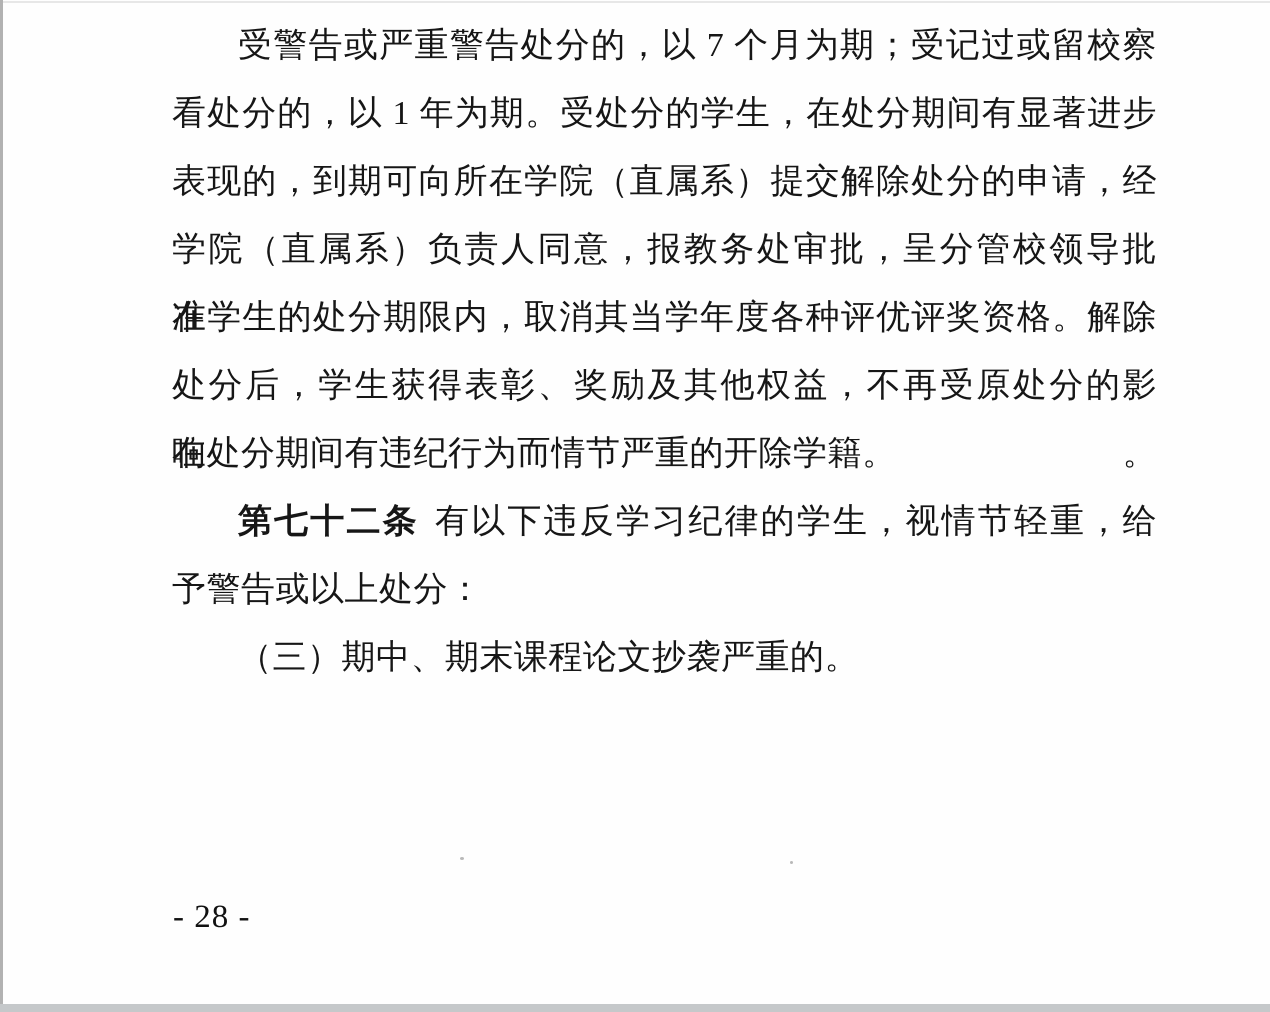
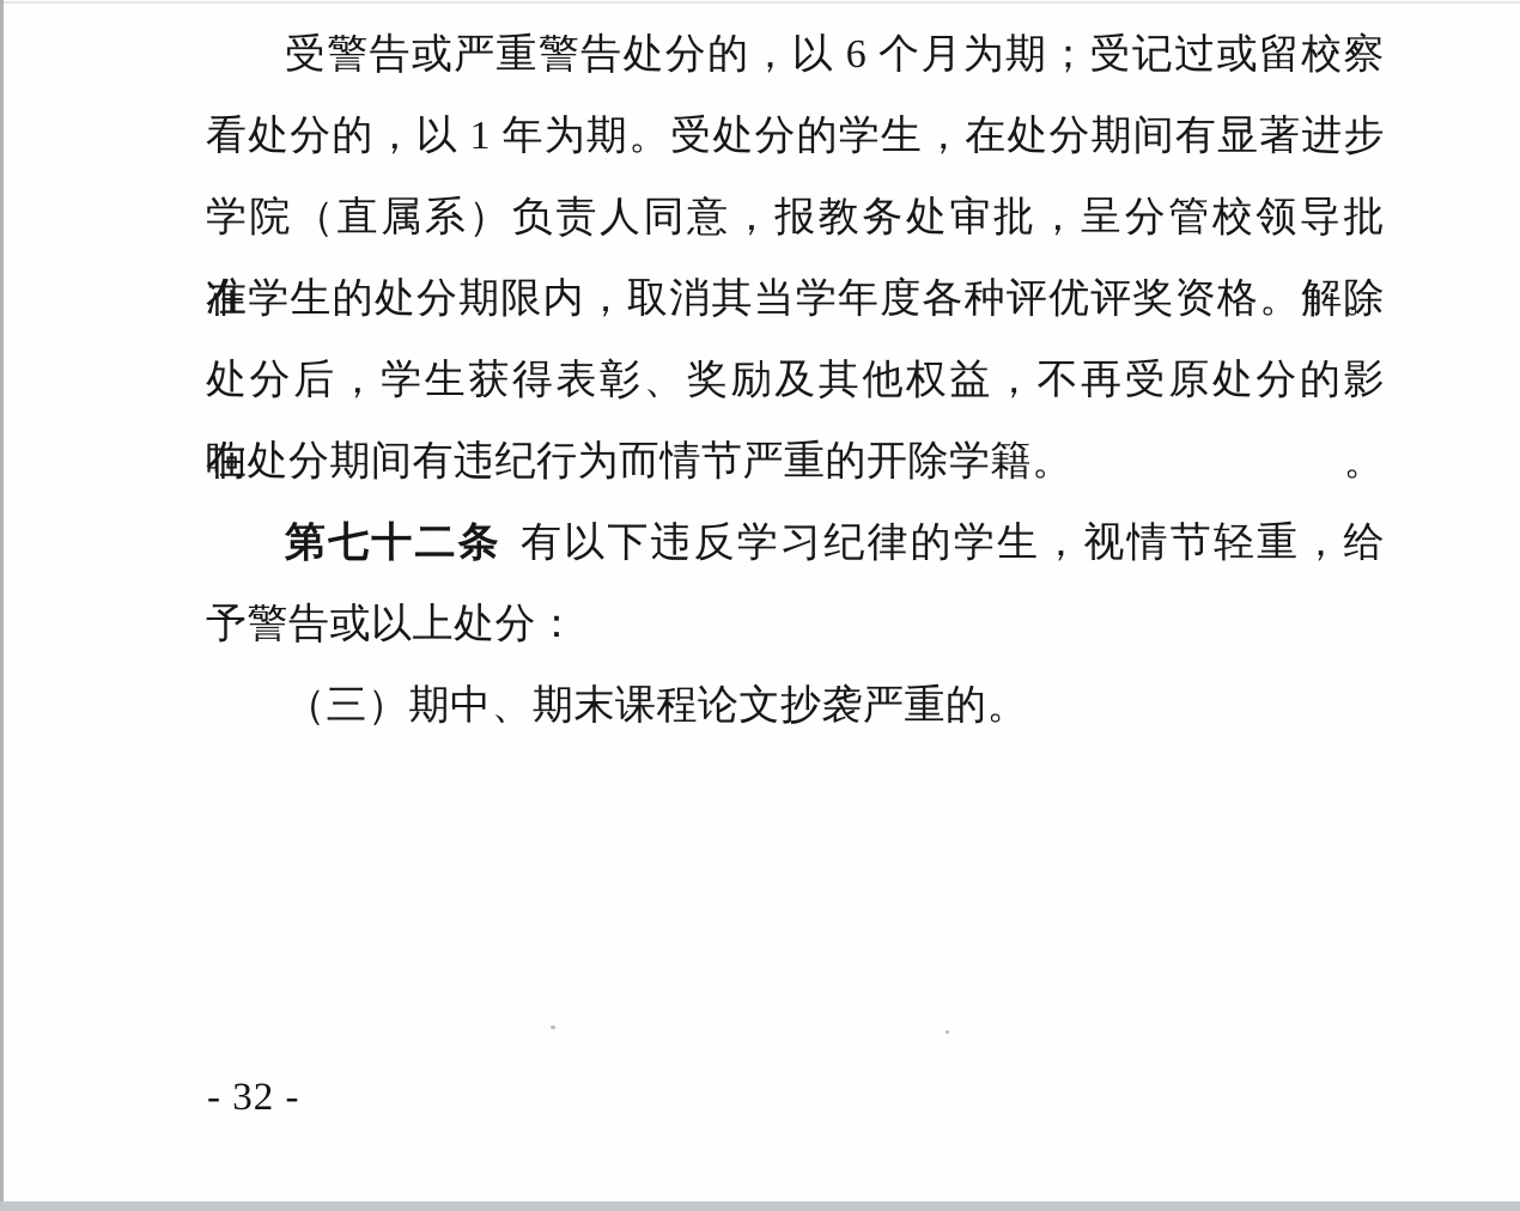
- 受警告或严重警告处分的，以 7 个月为期；受记过或留校察
+ 受警告或严重警告处分的，以 6 个月为期；受记过或留校察
  看处分的，以 1 年为期。受处分的学生，在处分期间有显著进步
- 表现的，到期可向所在学院（直属系）提交解除处分的申请，经
  学院（直属系）负责人同意，报教务处审批，呈分管校领导批准。
  在学生的处分期限内，取消其当学年度各种评优评奖资格。解除
  处分后，学生获得表彰、奖励及其他权益，不再受原处分的影响。
  在处分期间有违纪行为而情节严重的开除学籍。
  第七十二条 有以下违反学习纪律的学生，视情节轻重，给
  予警告或以上处分：
  （三）期中、期末课程论文抄袭严重的。
- - 28 -
+ - 32 -
